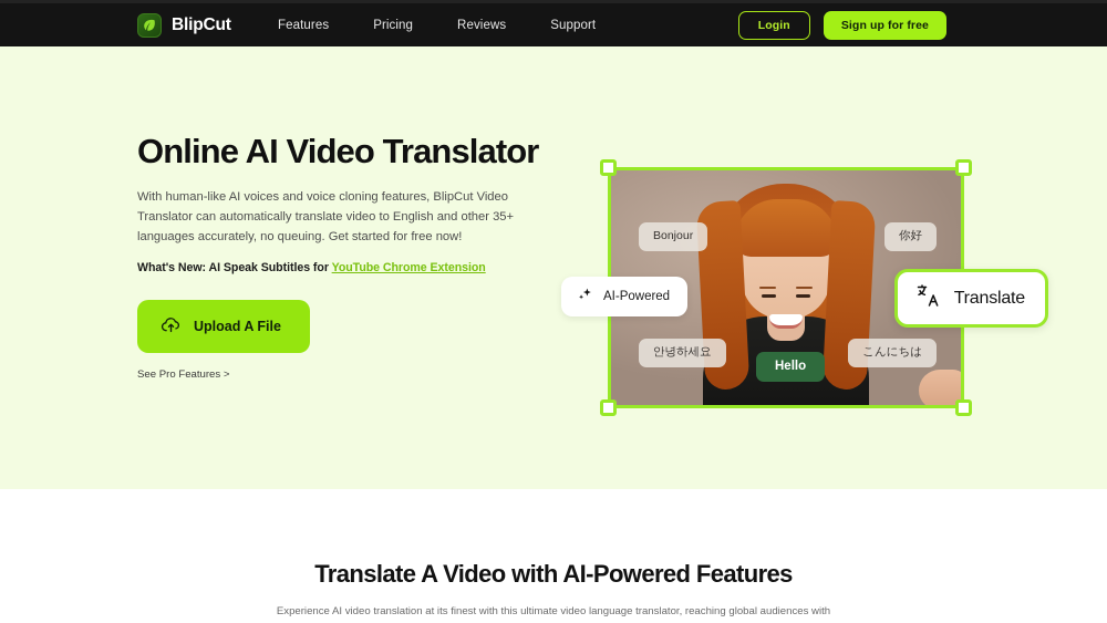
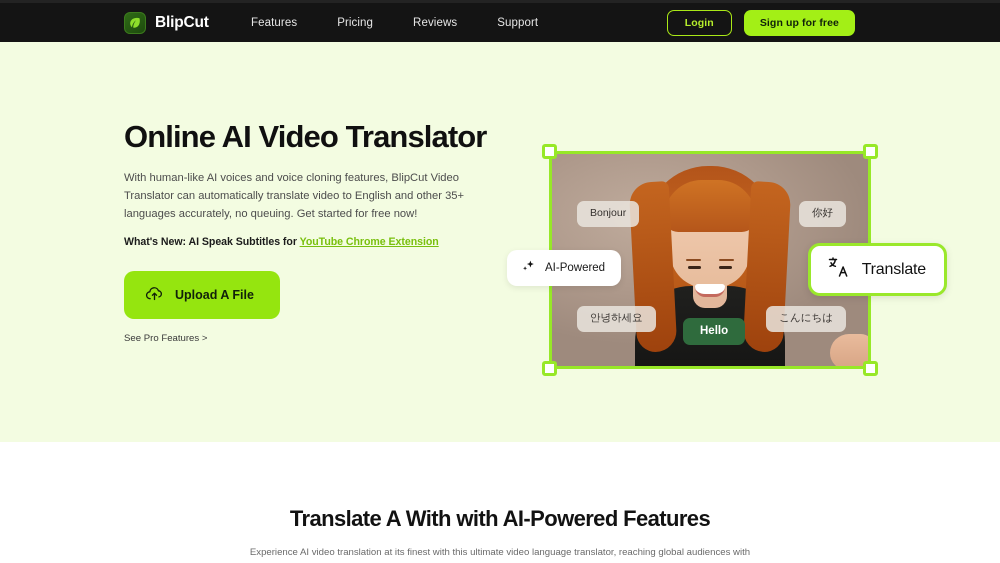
  BlipCut
  Features
  Pricing
  Reviews
  Support
  Login
  Sign up for free
  Online AI Video Translator
  With human-like AI voices and voice cloning features, BlipCut Video Translator can automatically translate video to English and other 35+ languages accurately, no queuing. Get started for free now!
  What's New: AI Speak Subtitles for YouTube Chrome Extension
  Upload A File
  See Pro Features >
  Bonjour
  你好
  안녕하세요
  こんにちは
  Hello
  AI-Powered
  Translate
- Translate A Video with AI-Powered Features
+ Translate A With with AI-Powered Features
  Experience AI video translation at its finest with this ultimate video language translator, reaching global audiences with
